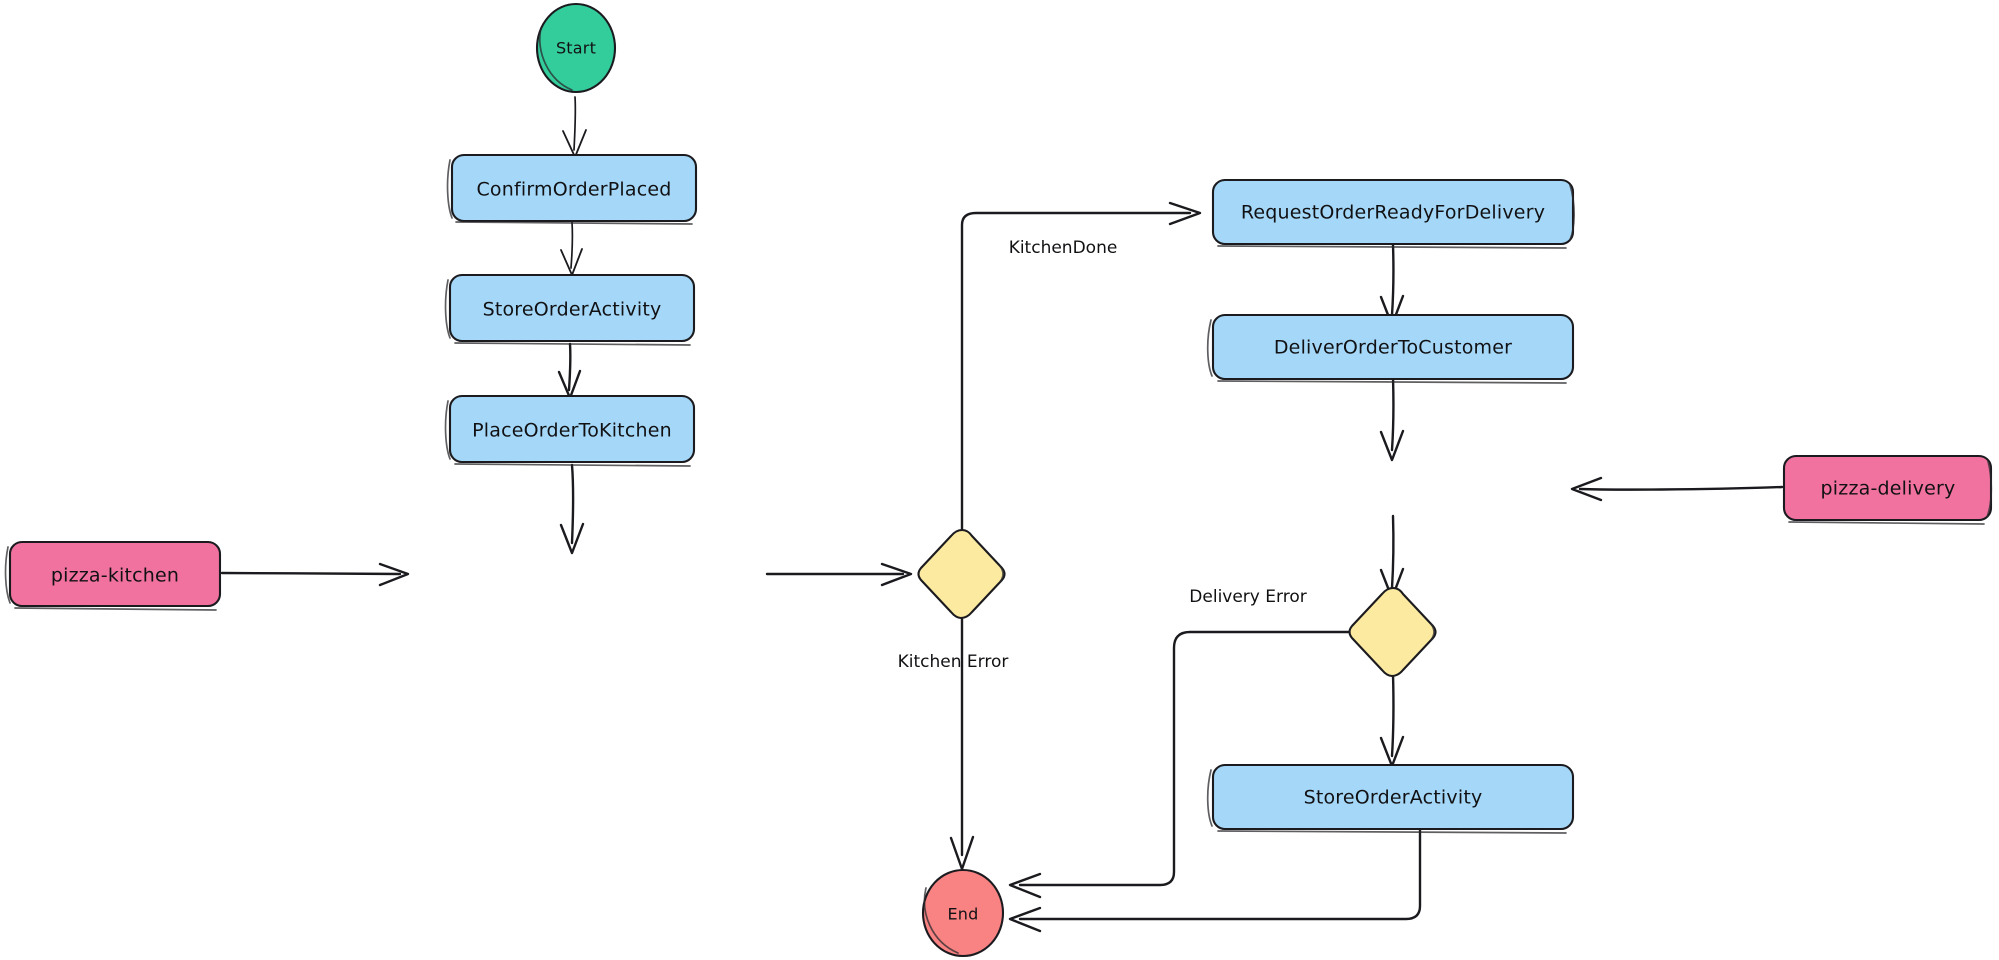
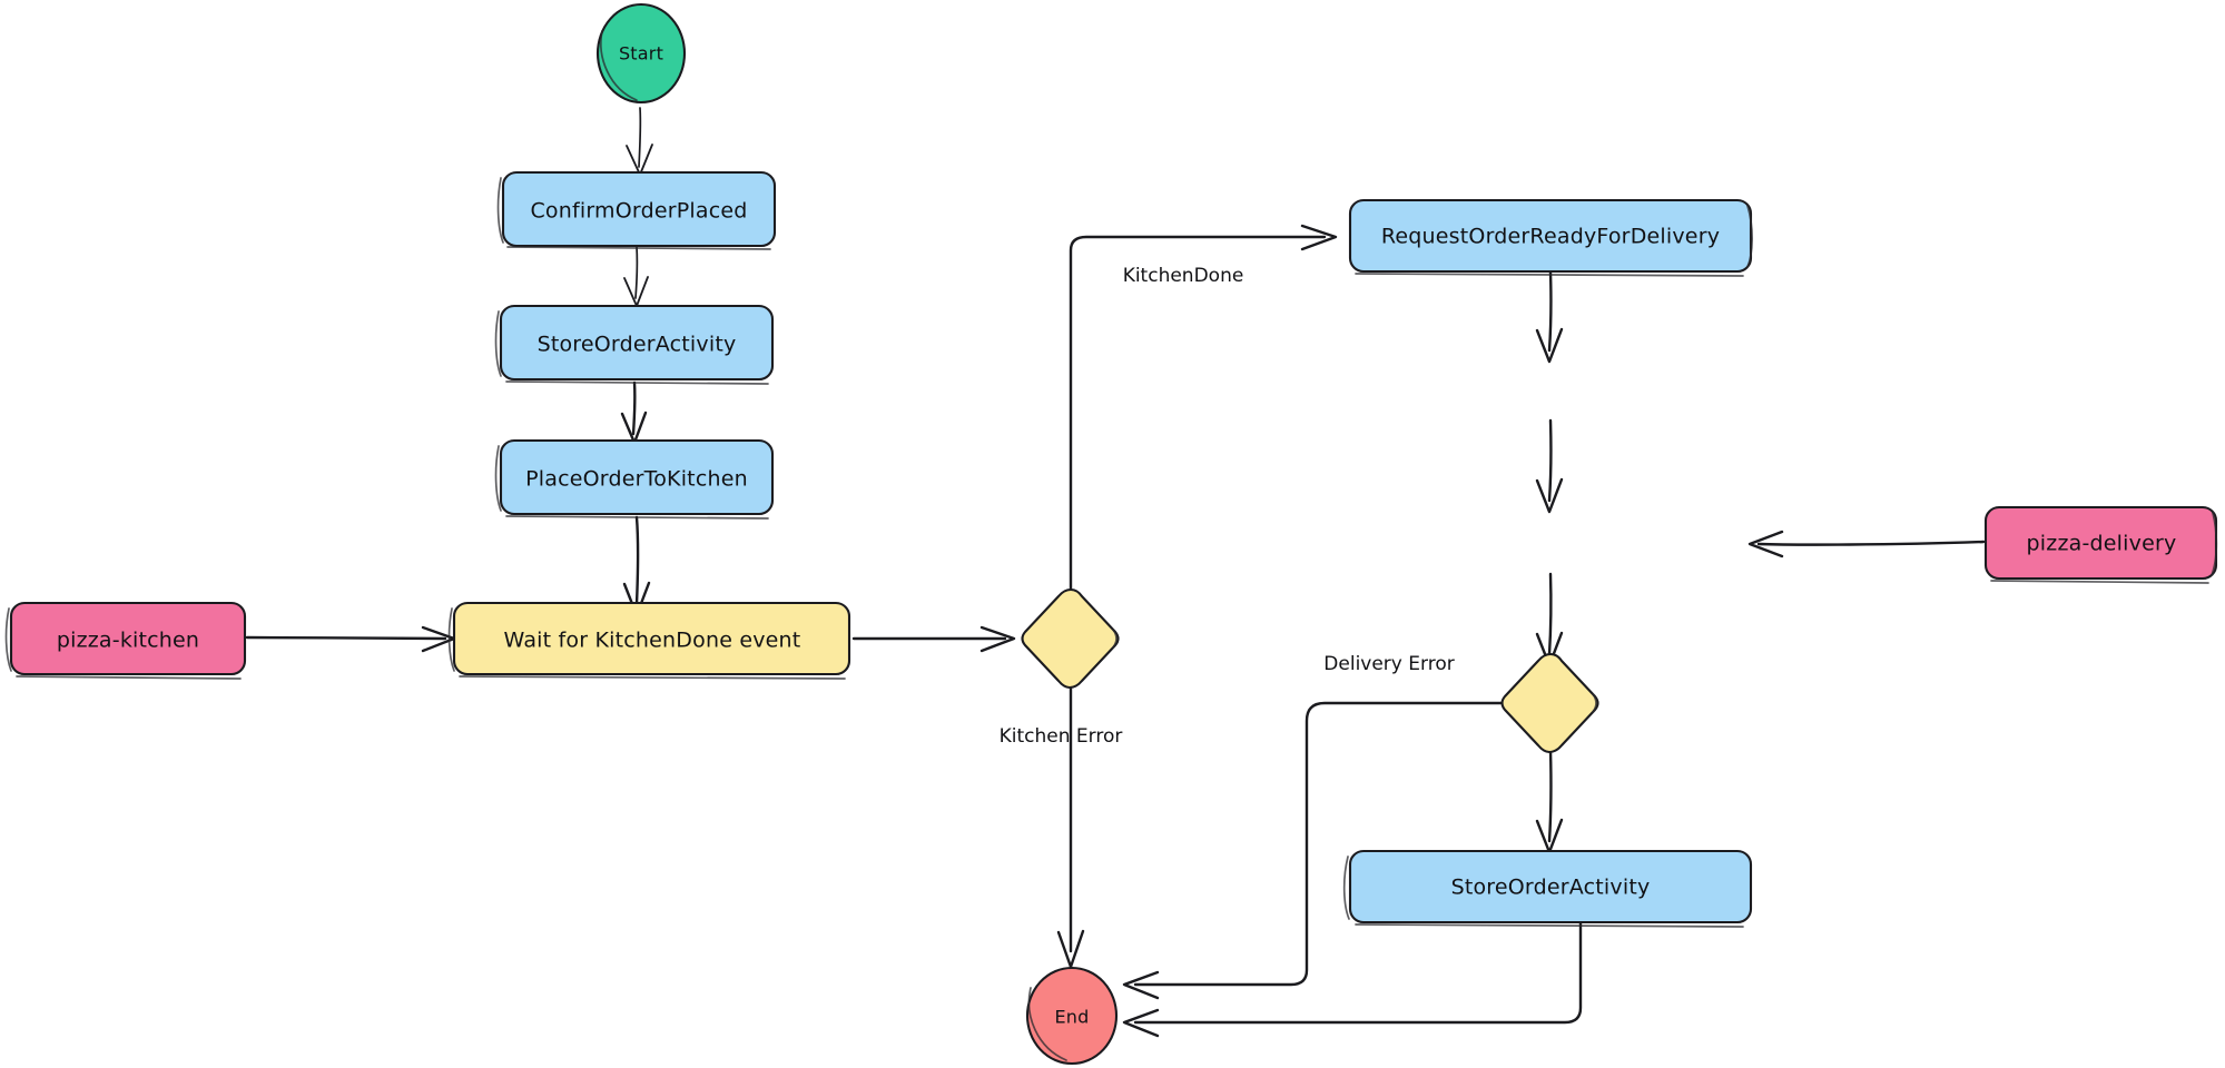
  Start
  ConfirmOrderPlaced
  StoreOrderActivity
  PlaceOrderToKitchen
+ Wait for KitchenDone event
  pizza-kitchen
  RequestOrderReadyForDelivery
- DeliverOrderToCustomer
  pizza-delivery
  StoreOrderActivity
  End
  KitchenDone
  Kitchen Error
  Delivery Error
